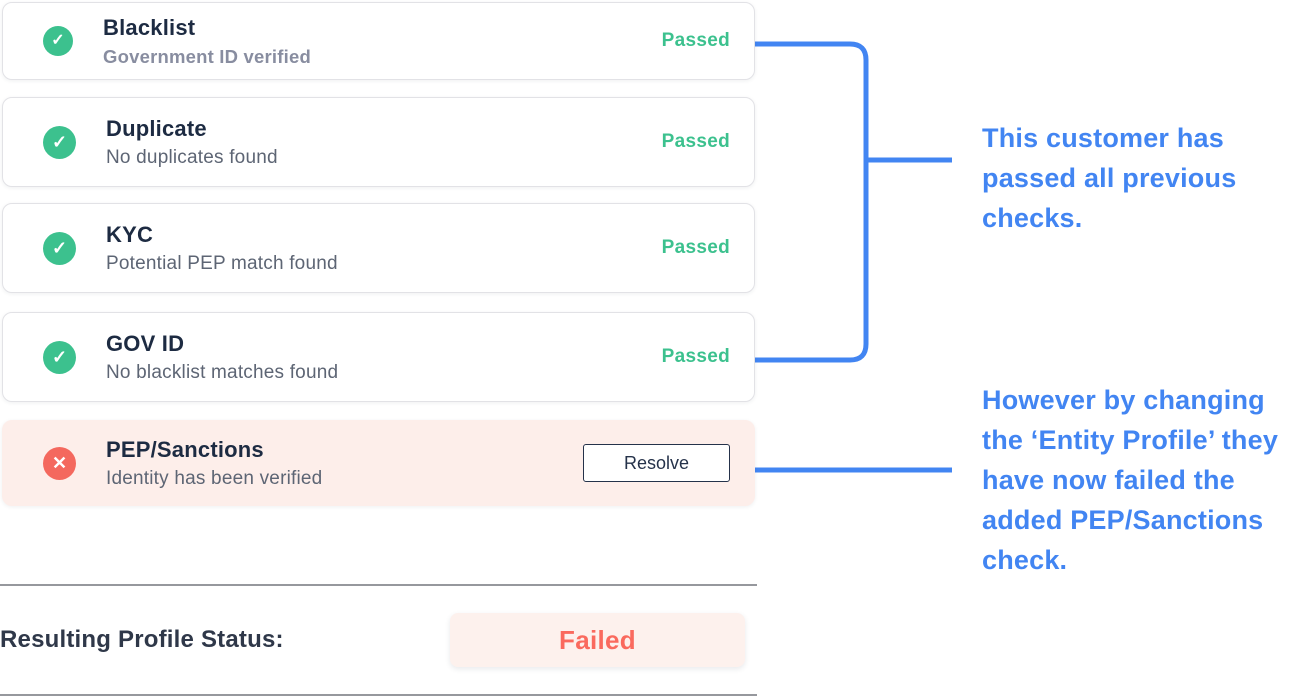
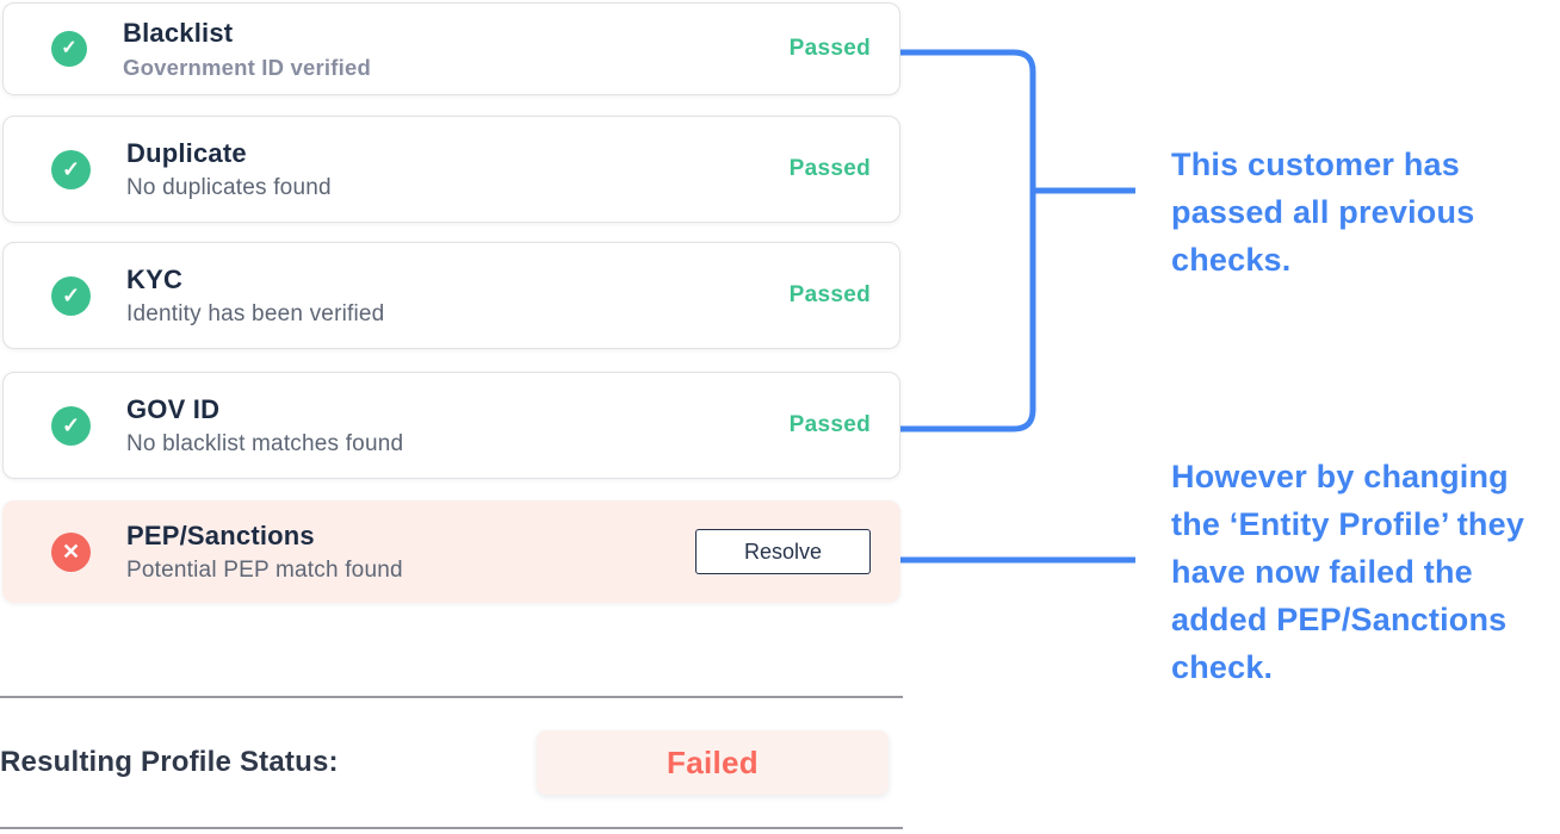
  ✓
  Blacklist
  Government ID verified
  Passed
  ✓
  Duplicate
  No duplicates found
  Passed
  ✓
  KYC
- Potential PEP match found
+ Identity has been verified
  Passed
  ✓
  GOV ID
  No blacklist matches found
  Passed
  ✕
  PEP/Sanctions
- Identity has been verified
+ Potential PEP match found
  Resolve
  This customer has
  passed all previous
  checks.
  However by changing
  the ‘Entity Profile’ they
  have now failed the
  added PEP/Sanctions
  check.
  Resulting Profile Status:
  Failed
